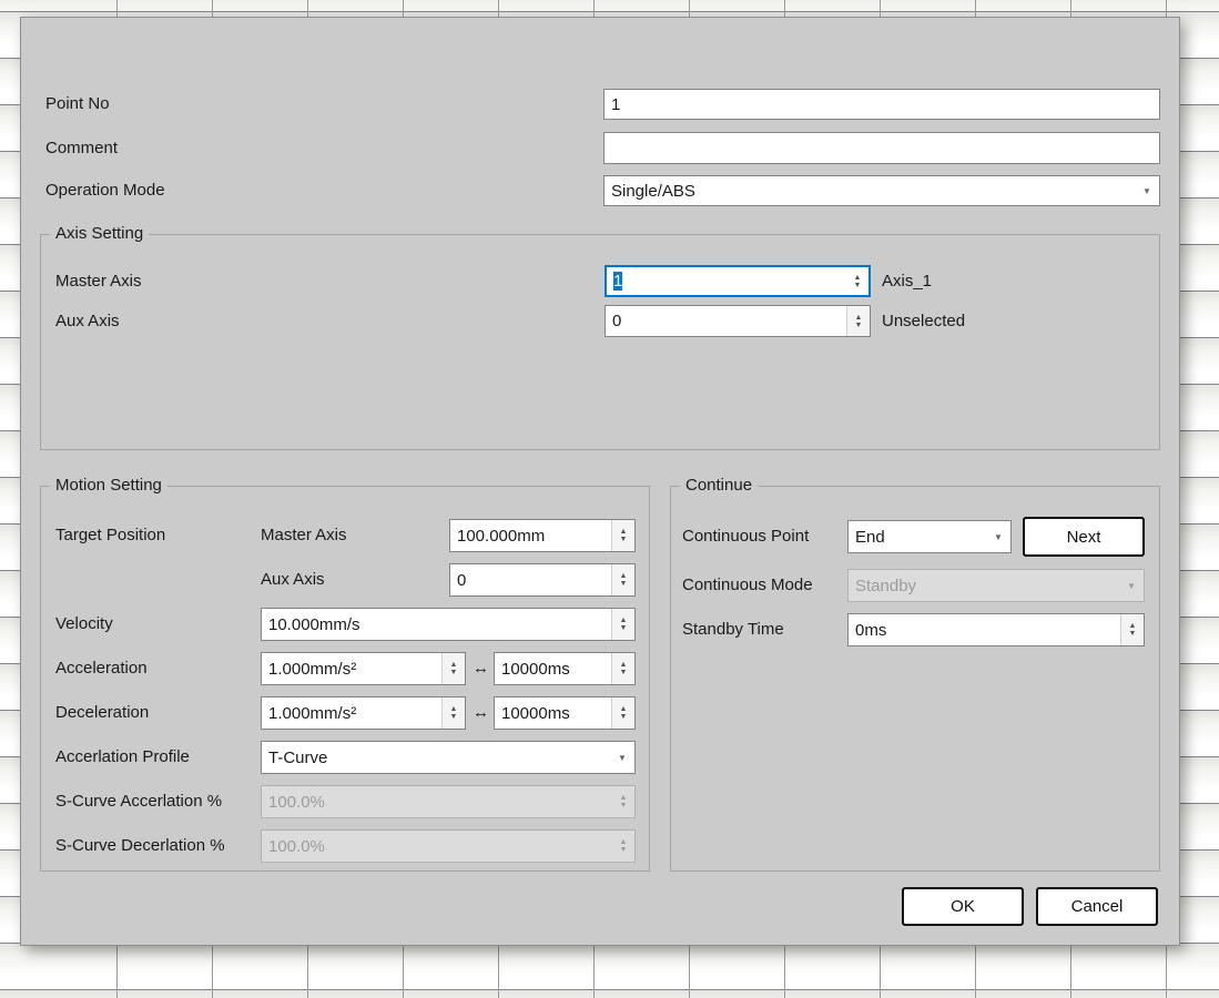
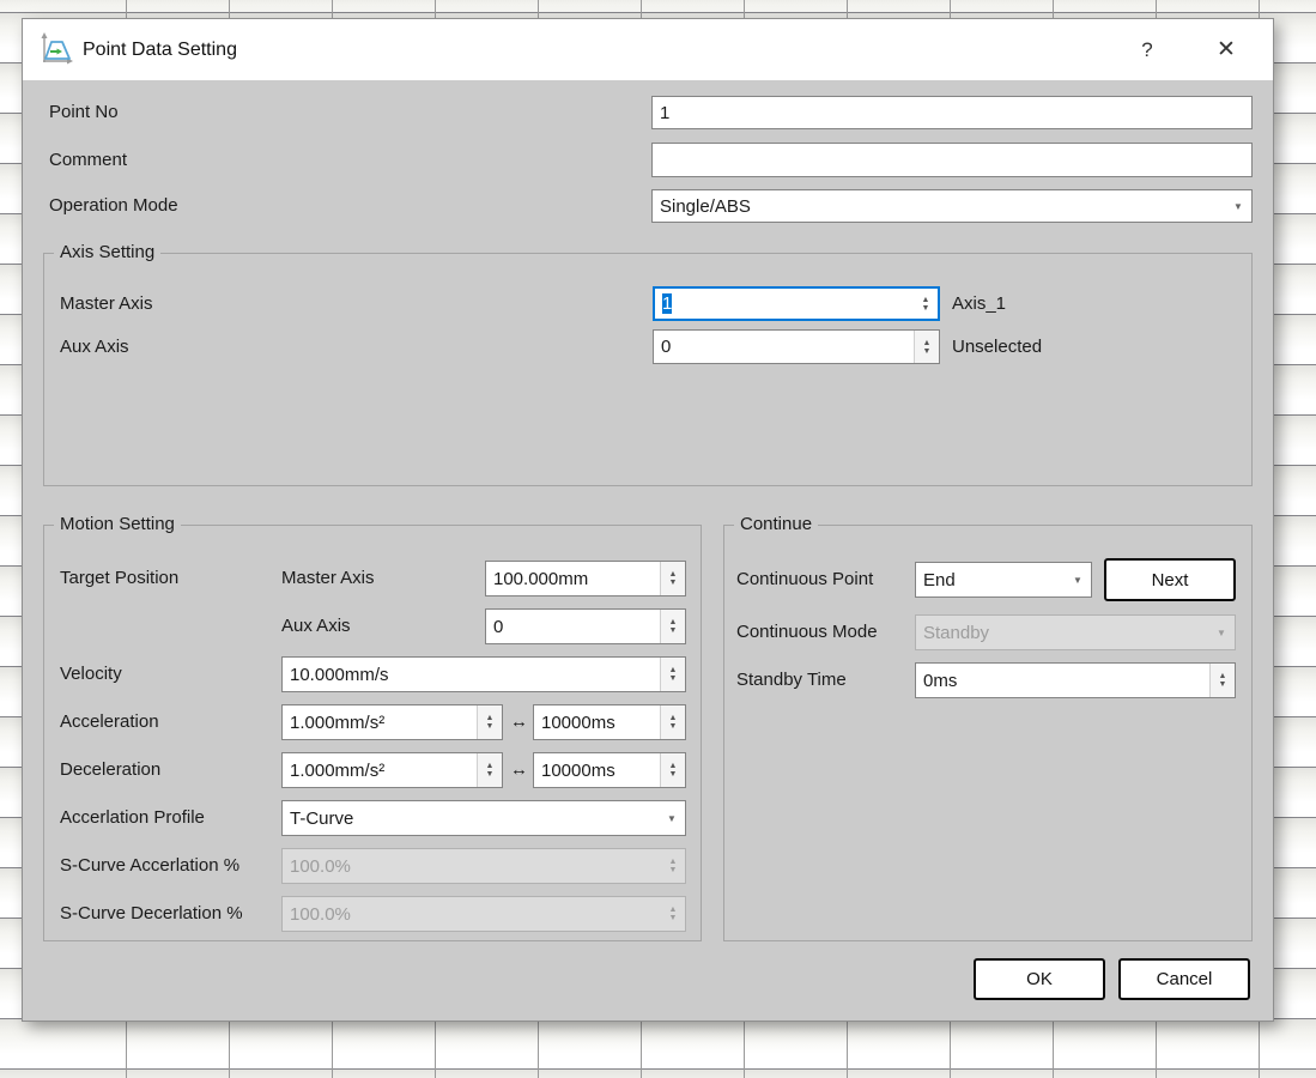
+ Point Data Setting
+ ?
+ ✕
  Point No
  1
  Comment
  Operation Mode
  Single/ABS
  ▼
  Axis Setting
  Master Axis
  1
  Axis_1
  Aux Axis
  0
  Unselected
  Motion Setting
  Target Position
  Master Axis
  100.000mm
  Aux Axis
  0
  Velocity
  10.000mm/s
  Acceleration
  1.000mm/s²
  ↔
  10000ms
  Deceleration
  1.000mm/s²
  ↔
  10000ms
  Accerlation Profile
  T-Curve
  ▼
  S-Curve Accerlation %
  100.0%
  S-Curve Decerlation %
  100.0%
  Continue
  Continuous Point
  End
  ▼
  Next
  Continuous Mode
  Standby
  ▼
  Standby Time
  0ms
  OK
  Cancel
